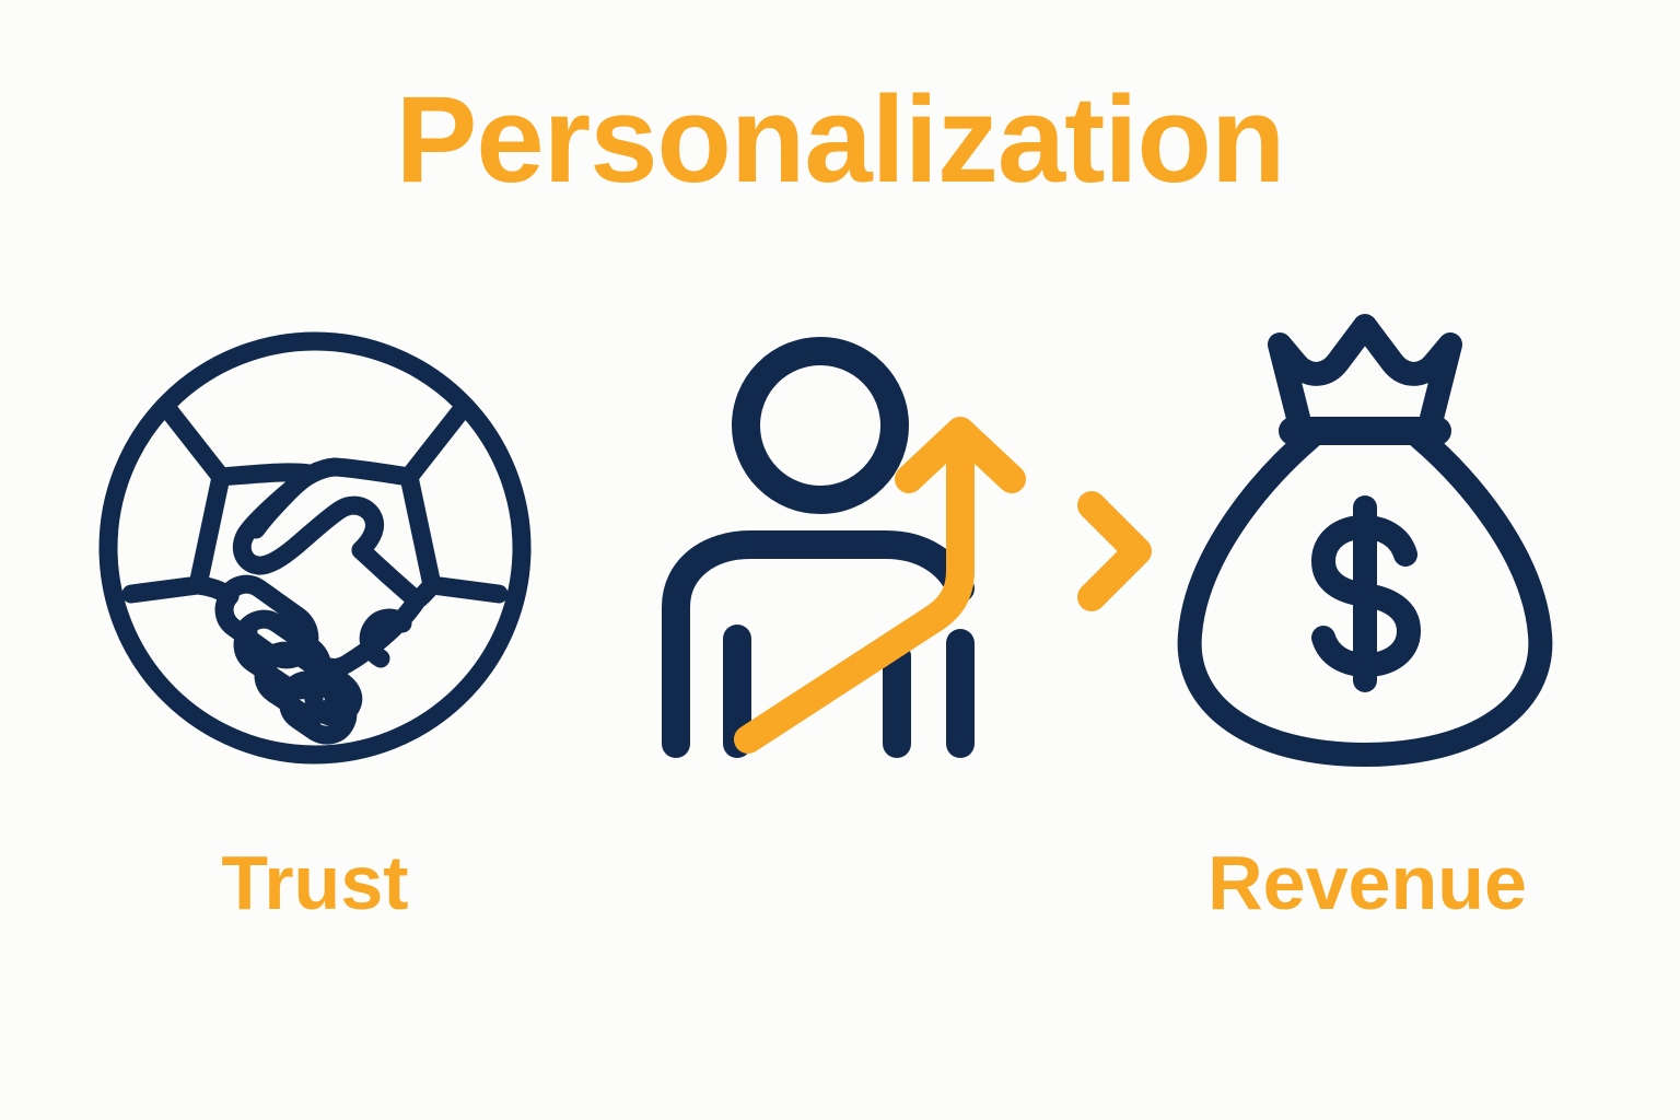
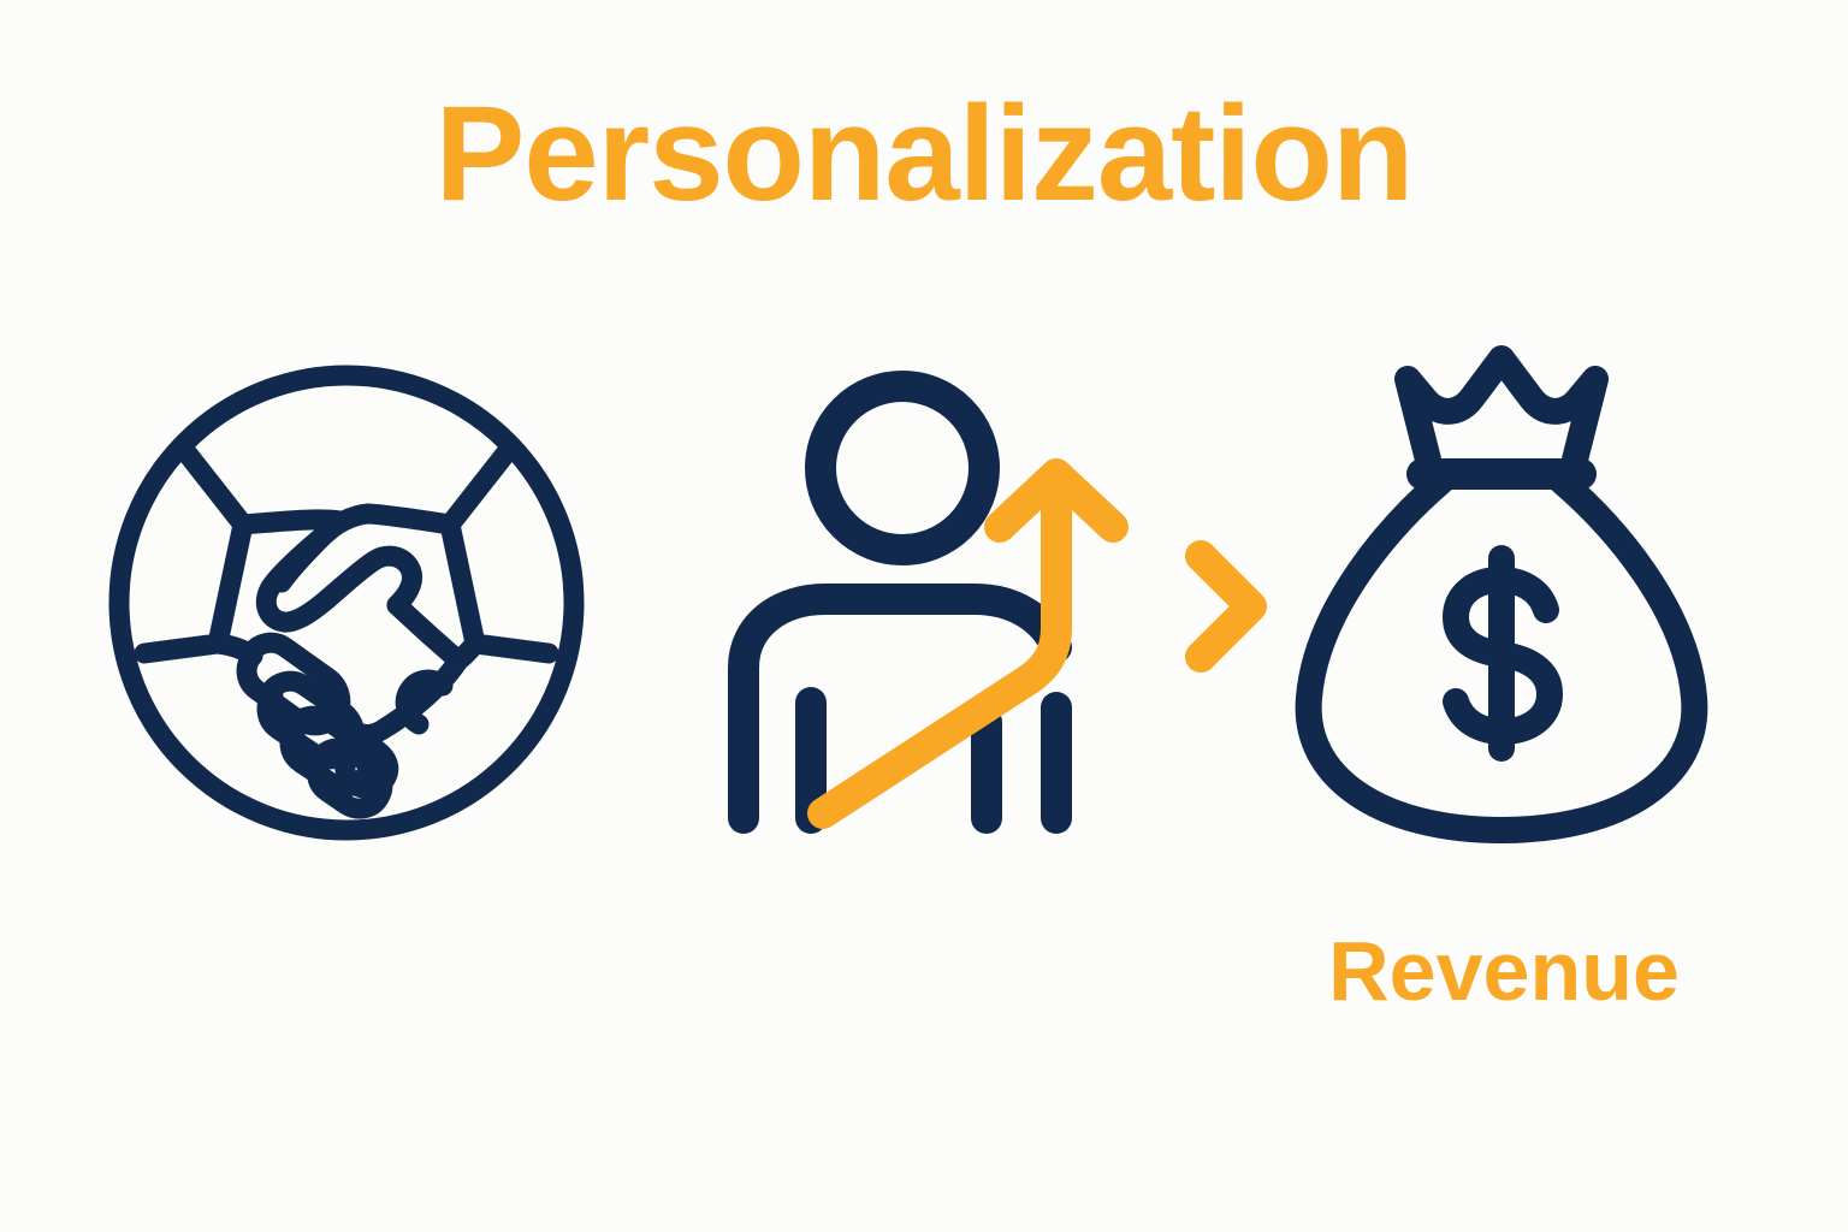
  Personalization
- Trust
  Revenue
